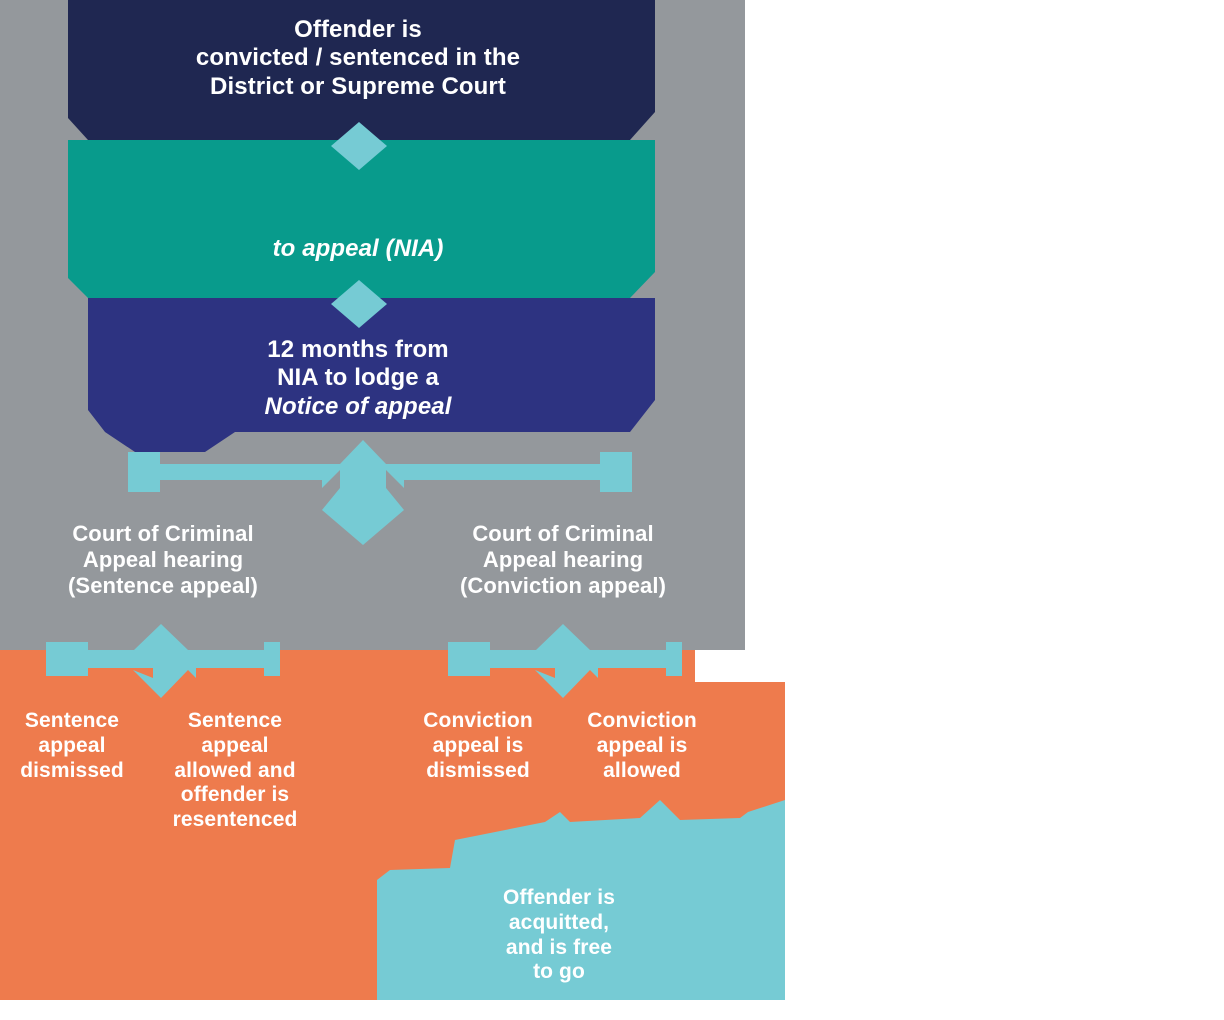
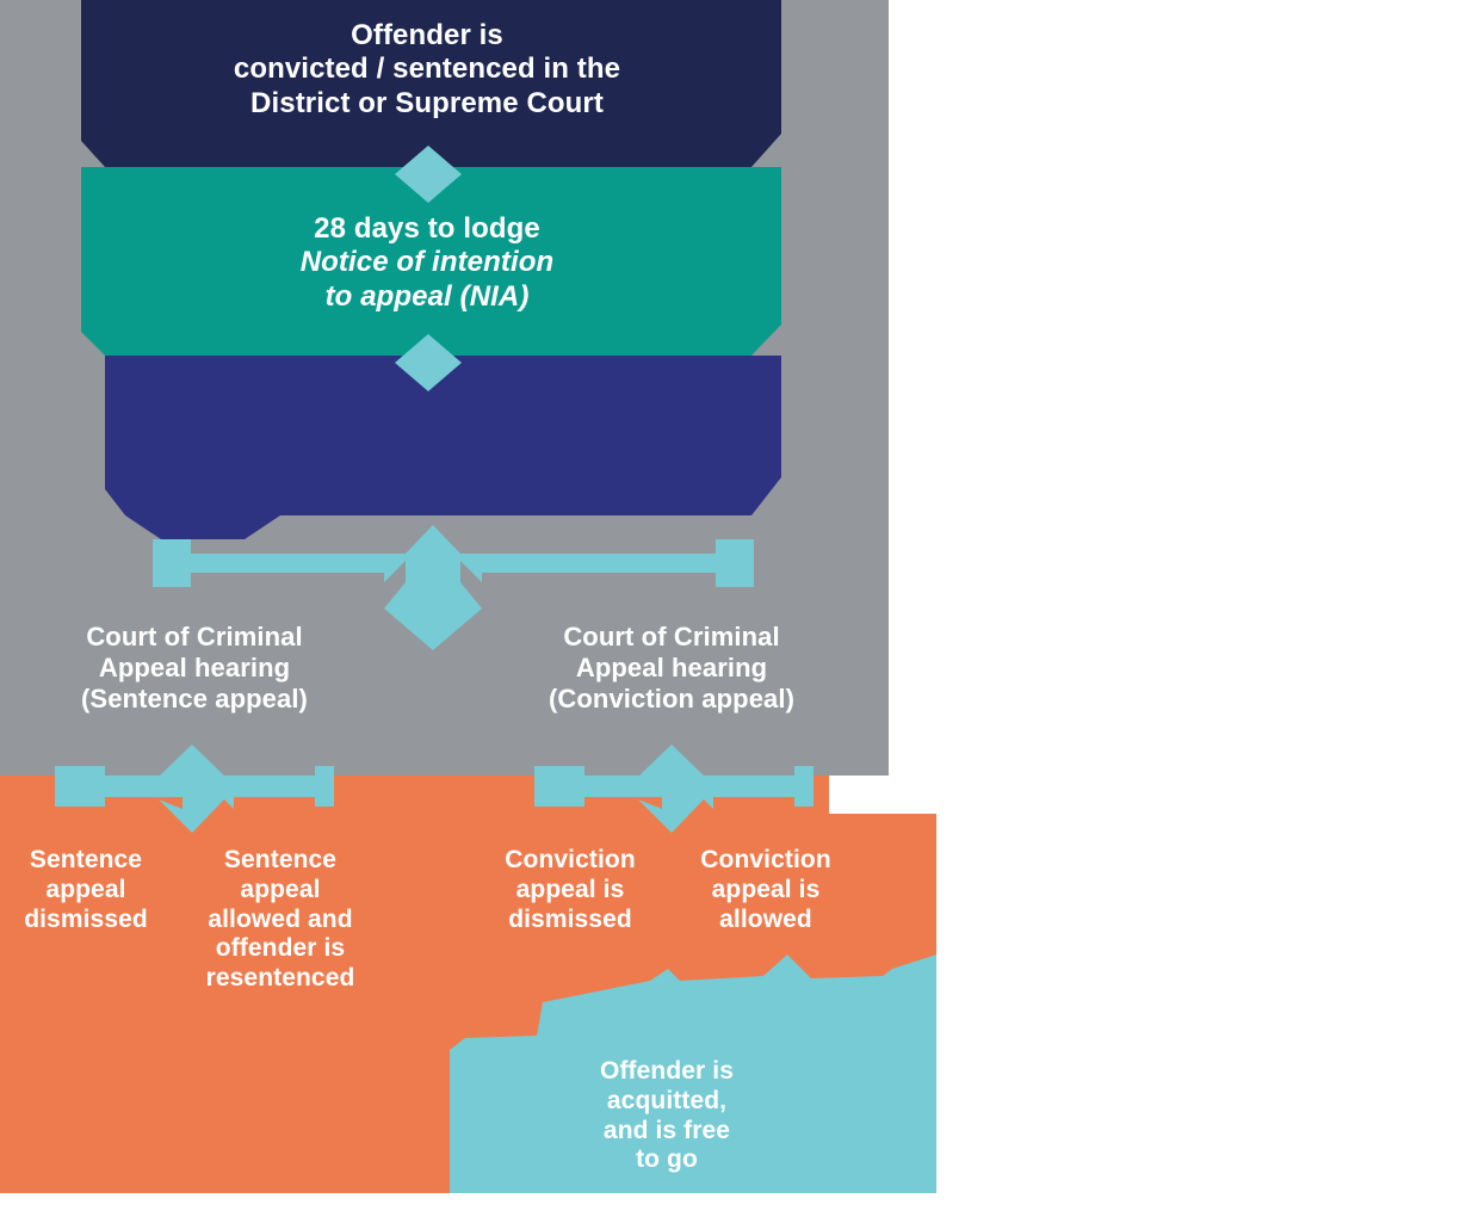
  Offender is
  convicted / sentenced in the
  District or Supreme Court
+ 28 days to lodge
+ Notice of intention
  to appeal (NIA)
- 12 months from
- NIA to lodge a
- Notice of appeal
  Court of Criminal
  Appeal hearing
  (Sentence appeal)
  Court of Criminal
  Appeal hearing
  (Conviction appeal)
  Sentence
  appeal
  dismissed
  Sentence
  appeal
  allowed and
  offender is
  resentenced
  Conviction
  appeal is
  dismissed
  Conviction
  appeal is
  allowed
  Offender is
  acquitted,
  and is free
  to go
